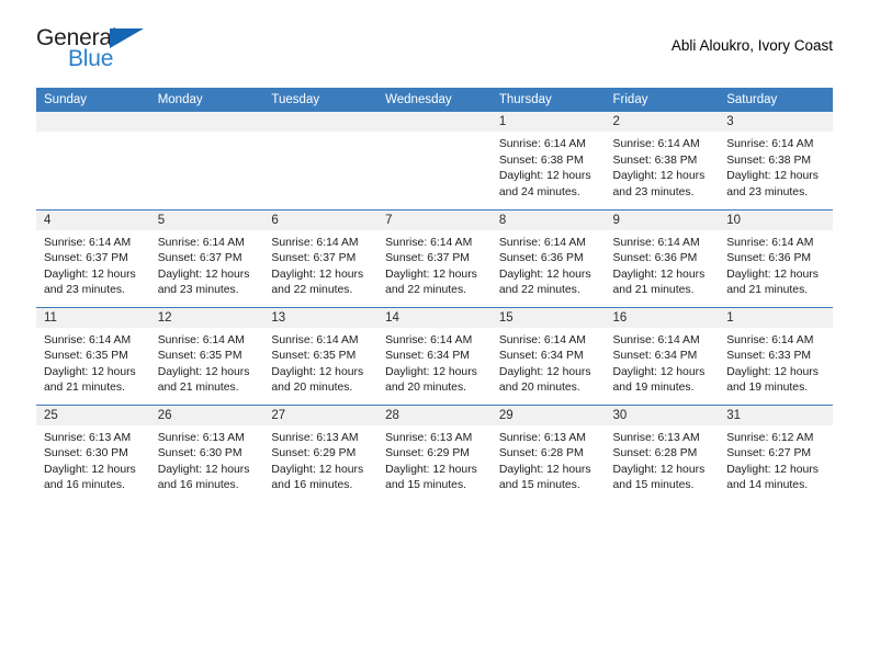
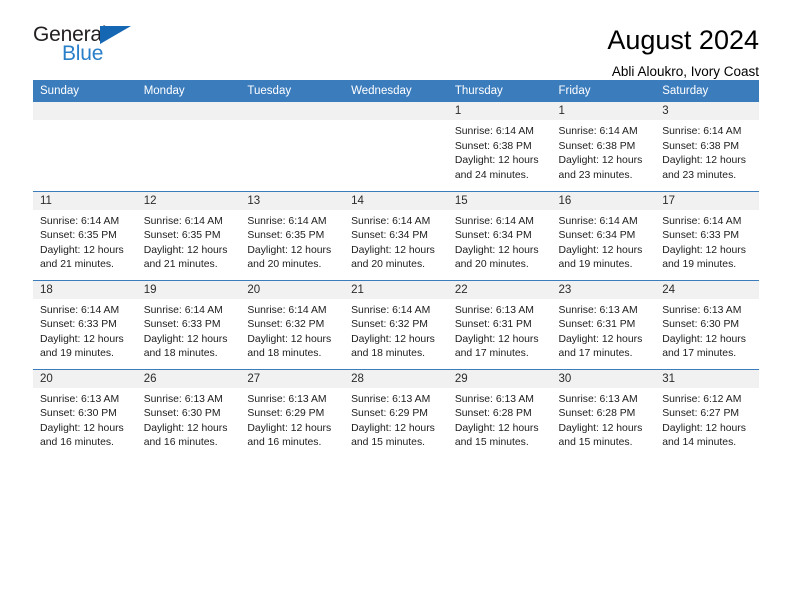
  General
  Blue
+ August 2024
  Abli Aloukro, Ivory Coast
  Sunday	Monday	Tuesday	Wednesday	Thursday	Friday	Saturday
- 				1Sunrise: 6:14 AMSunset: 6:38 PMDaylight: 12 hoursand 24 minutes.	2Sunrise: 6:14 AMSunset: 6:38 PMDaylight: 12 hoursand 23 minutes.	3Sunrise: 6:14 AMSunset: 6:38 PMDaylight: 12 hoursand 23 minutes.
+ 				1Sunrise: 6:14 AMSunset: 6:38 PMDaylight: 12 hoursand 24 minutes.	1Sunrise: 6:14 AMSunset: 6:38 PMDaylight: 12 hoursand 23 minutes.	3Sunrise: 6:14 AMSunset: 6:38 PMDaylight: 12 hoursand 23 minutes.
- 4Sunrise: 6:14 AMSunset: 6:37 PMDaylight: 12 hoursand 23 minutes.	5Sunrise: 6:14 AMSunset: 6:37 PMDaylight: 12 hoursand 23 minutes.	6Sunrise: 6:14 AMSunset: 6:37 PMDaylight: 12 hoursand 22 minutes.	7Sunrise: 6:14 AMSunset: 6:37 PMDaylight: 12 hoursand 22 minutes.	8Sunrise: 6:14 AMSunset: 6:36 PMDaylight: 12 hoursand 22 minutes.	9Sunrise: 6:14 AMSunset: 6:36 PMDaylight: 12 hoursand 21 minutes.	10Sunrise: 6:14 AMSunset: 6:36 PMDaylight: 12 hoursand 21 minutes.
- 11Sunrise: 6:14 AMSunset: 6:35 PMDaylight: 12 hoursand 21 minutes.	12Sunrise: 6:14 AMSunset: 6:35 PMDaylight: 12 hoursand 21 minutes.	13Sunrise: 6:14 AMSunset: 6:35 PMDaylight: 12 hoursand 20 minutes.	14Sunrise: 6:14 AMSunset: 6:34 PMDaylight: 12 hoursand 20 minutes.	15Sunrise: 6:14 AMSunset: 6:34 PMDaylight: 12 hoursand 20 minutes.	16Sunrise: 6:14 AMSunset: 6:34 PMDaylight: 12 hoursand 19 minutes.	1Sunrise: 6:14 AMSunset: 6:33 PMDaylight: 12 hoursand 19 minutes.
+ 11Sunrise: 6:14 AMSunset: 6:35 PMDaylight: 12 hoursand 21 minutes.	12Sunrise: 6:14 AMSunset: 6:35 PMDaylight: 12 hoursand 21 minutes.	13Sunrise: 6:14 AMSunset: 6:35 PMDaylight: 12 hoursand 20 minutes.	14Sunrise: 6:14 AMSunset: 6:34 PMDaylight: 12 hoursand 20 minutes.	15Sunrise: 6:14 AMSunset: 6:34 PMDaylight: 12 hoursand 20 minutes.	16Sunrise: 6:14 AMSunset: 6:34 PMDaylight: 12 hoursand 19 minutes.	17Sunrise: 6:14 AMSunset: 6:33 PMDaylight: 12 hoursand 19 minutes.
+ 18Sunrise: 6:14 AMSunset: 6:33 PMDaylight: 12 hoursand 19 minutes.	19Sunrise: 6:14 AMSunset: 6:33 PMDaylight: 12 hoursand 18 minutes.	20Sunrise: 6:14 AMSunset: 6:32 PMDaylight: 12 hoursand 18 minutes.	21Sunrise: 6:14 AMSunset: 6:32 PMDaylight: 12 hoursand 18 minutes.	22Sunrise: 6:13 AMSunset: 6:31 PMDaylight: 12 hoursand 17 minutes.	23Sunrise: 6:13 AMSunset: 6:31 PMDaylight: 12 hoursand 17 minutes.	24Sunrise: 6:13 AMSunset: 6:30 PMDaylight: 12 hoursand 17 minutes.
- 25Sunrise: 6:13 AMSunset: 6:30 PMDaylight: 12 hoursand 16 minutes.	26Sunrise: 6:13 AMSunset: 6:30 PMDaylight: 12 hoursand 16 minutes.	27Sunrise: 6:13 AMSunset: 6:29 PMDaylight: 12 hoursand 16 minutes.	28Sunrise: 6:13 AMSunset: 6:29 PMDaylight: 12 hoursand 15 minutes.	29Sunrise: 6:13 AMSunset: 6:28 PMDaylight: 12 hoursand 15 minutes.	30Sunrise: 6:13 AMSunset: 6:28 PMDaylight: 12 hoursand 15 minutes.	31Sunrise: 6:12 AMSunset: 6:27 PMDaylight: 12 hoursand 14 minutes.
+ 20Sunrise: 6:13 AMSunset: 6:30 PMDaylight: 12 hoursand 16 minutes.	26Sunrise: 6:13 AMSunset: 6:30 PMDaylight: 12 hoursand 16 minutes.	27Sunrise: 6:13 AMSunset: 6:29 PMDaylight: 12 hoursand 16 minutes.	28Sunrise: 6:13 AMSunset: 6:29 PMDaylight: 12 hoursand 15 minutes.	29Sunrise: 6:13 AMSunset: 6:28 PMDaylight: 12 hoursand 15 minutes.	30Sunrise: 6:13 AMSunset: 6:28 PMDaylight: 12 hoursand 15 minutes.	31Sunrise: 6:12 AMSunset: 6:27 PMDaylight: 12 hoursand 14 minutes.
